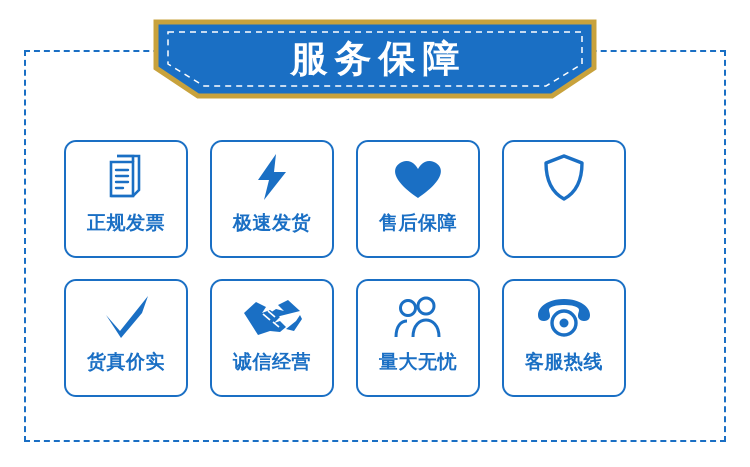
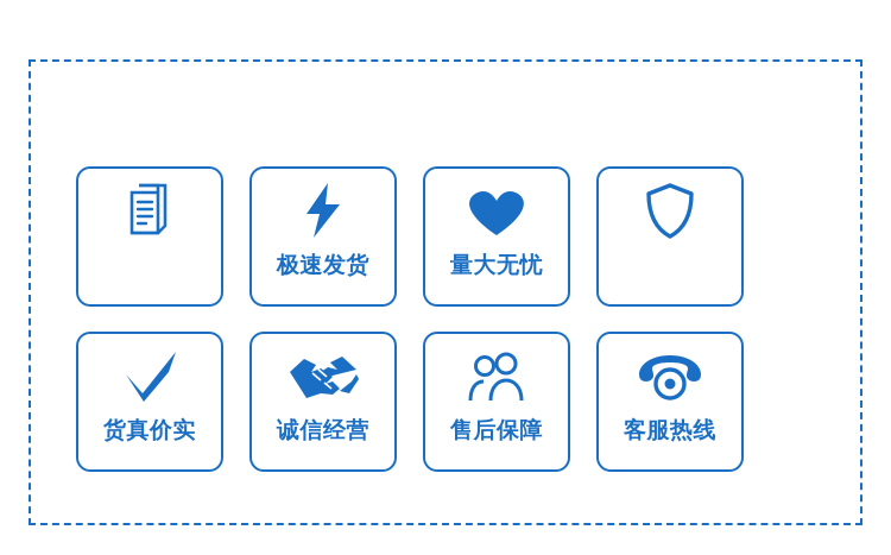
- 服务保障
- 正规发票
  极速发货
- 售后保障
+ 量大无忧
  货真价实
  诚信经营
- 量大无忧
+ 售后保障
  客服热线
